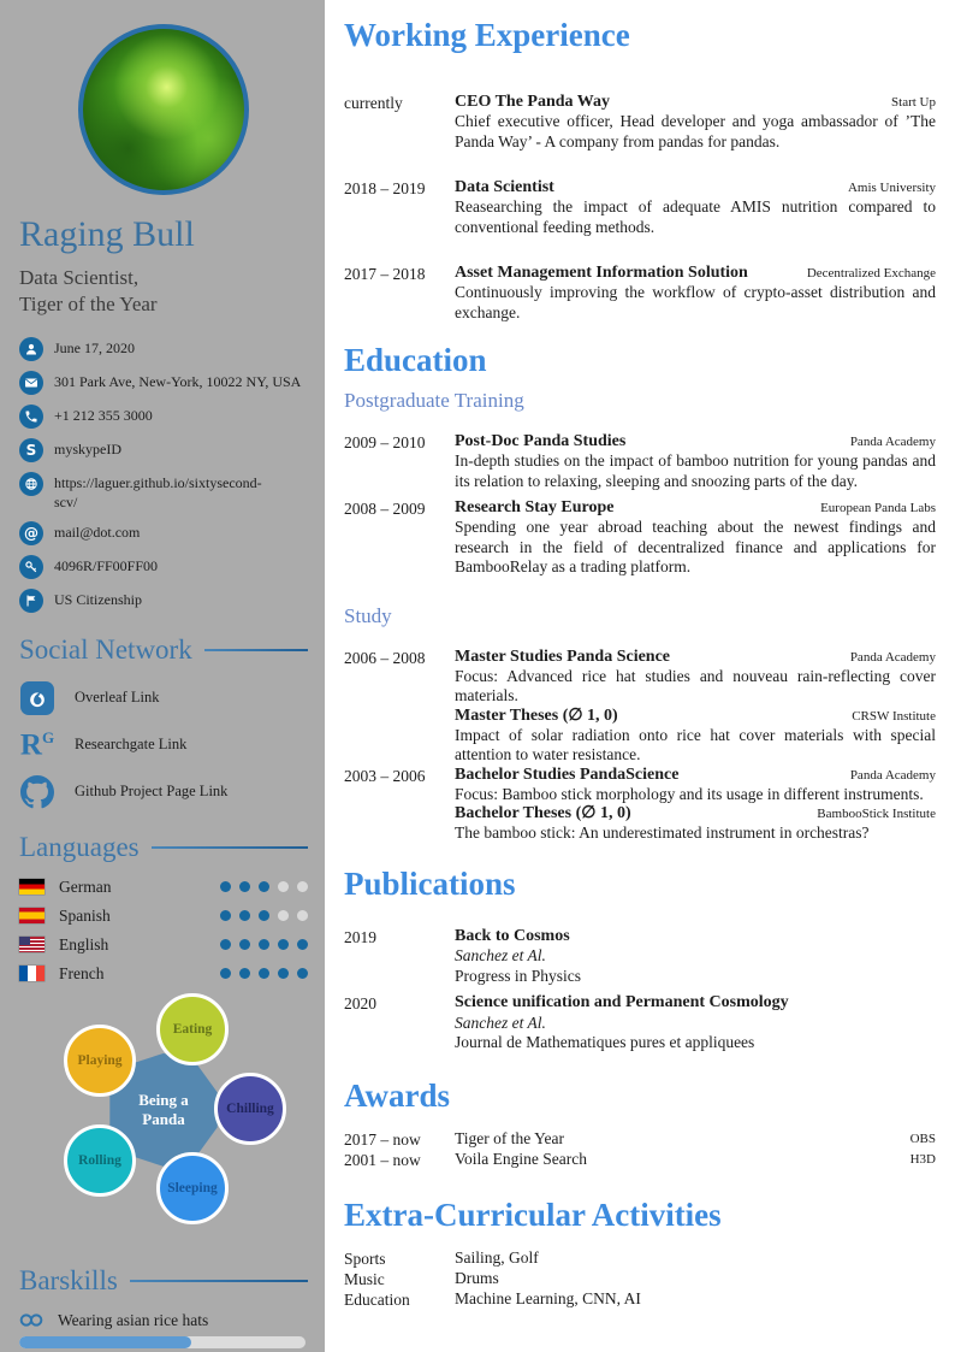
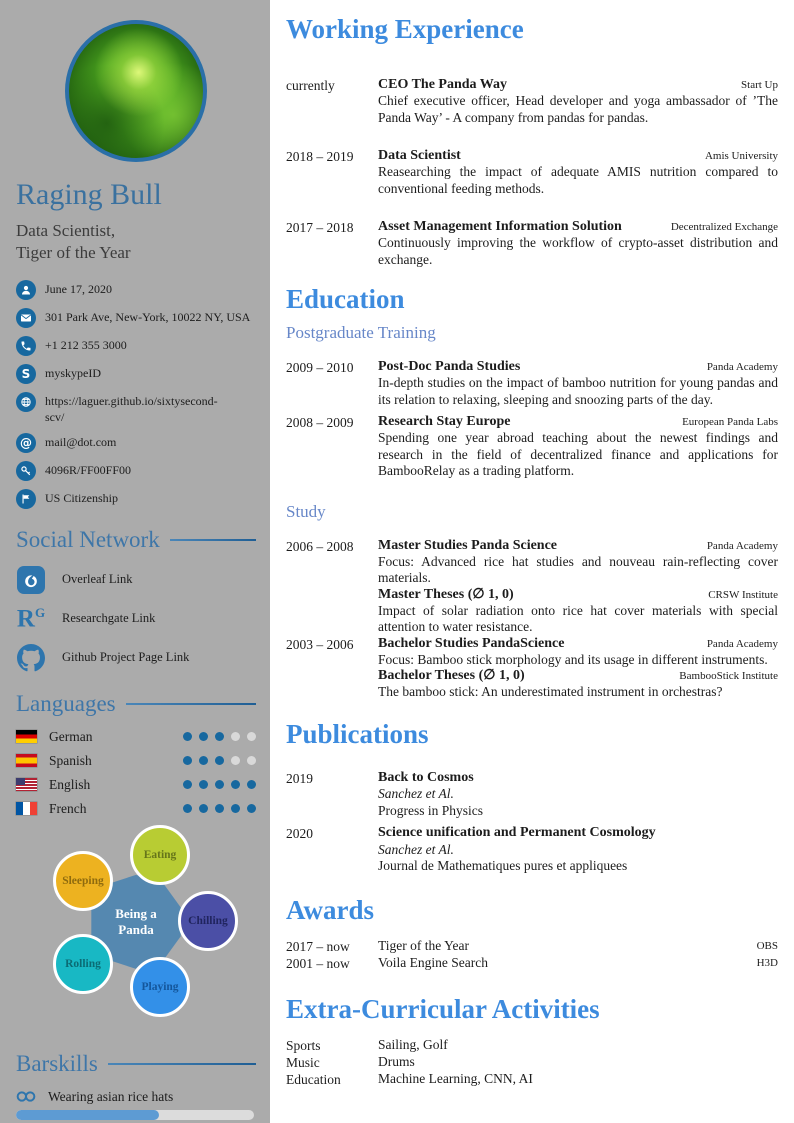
  Raging Bull
  Data Scientist,
  Tiger of the Year
  June 17, 2020
  301 Park Ave, New-York, 10022 NY, USA
  +1 212 355 3000
  S
  myskypeID
  https://laguer.github.io/sixtysecond-
  scv/
  @
  mail@dot.com
  4096R/FF00FF00
  US Citizenship
  Social Network
  Overleaf Link
  RG
  Researchgate Link
  Github Project Page Link
  Languages
  German
  Spanish
  English
  French
  Being a Panda
  Eating
- Playing
+ Sleeping
  Chilling
  Rolling
- Sleeping
+ Playing
  Barskills
  Wearing asian rice hats
  Working Experience
  currently
  CEO The Panda Way
  Start Up
  Chief executive officer, Head developer and yoga ambassador of ’The Panda Way’ - A company from pandas for pandas.
  2018 – 2019
  Data Scientist
  Amis University
  Reasearching the impact of adequate AMIS nutrition compared to conventional feeding methods.
  2017 – 2018
  Asset Management Information Solution
  Decentralized Exchange
  Continuously improving the workflow of crypto-asset distribution and exchange.
  Education
  Postgraduate Training
  2009 – 2010
  Post-Doc Panda Studies
  Panda Academy
  In-depth studies on the impact of bamboo nutrition for young pandas and its relation to relaxing, sleeping and snoozing parts of the day.
  2008 – 2009
  Research Stay Europe
  European Panda Labs
  Spending one year abroad teaching about the newest findings and research in the field of decentralized finance and applications for BambooRelay as a trading platform.
  Study
  2006 – 2008
  Master Studies Panda Science
  Panda Academy
  Focus: Advanced rice hat studies and nouveau rain-reflecting cover materials.
  Master Theses (∅ 1, 0)
  CRSW Institute
  Impact of solar radiation onto rice hat cover materials with special attention to water resistance.
  2003 – 2006
  Bachelor Studies PandaScience
  Panda Academy
  Focus: Bamboo stick morphology and its usage in different instruments.
  Bachelor Theses (∅ 1, 0)
  BambooStick Institute
  The bamboo stick: An underestimated instrument in orchestras?
  Publications
  2019
  Back to Cosmos
  Sanchez et Al.
  Progress in Physics
  2020
  Science unification and Permanent Cosmology
  Sanchez et Al.
  Journal de Mathematiques pures et appliquees
  Awards
  2017 – now
  Tiger of the Year
  OBS
  2001 – now
  Voila Engine Search
  H3D
  Extra-Curricular Activities
  Sports
  Sailing, Golf
  Music
  Drums
  Education
  Machine Learning, CNN, AI
